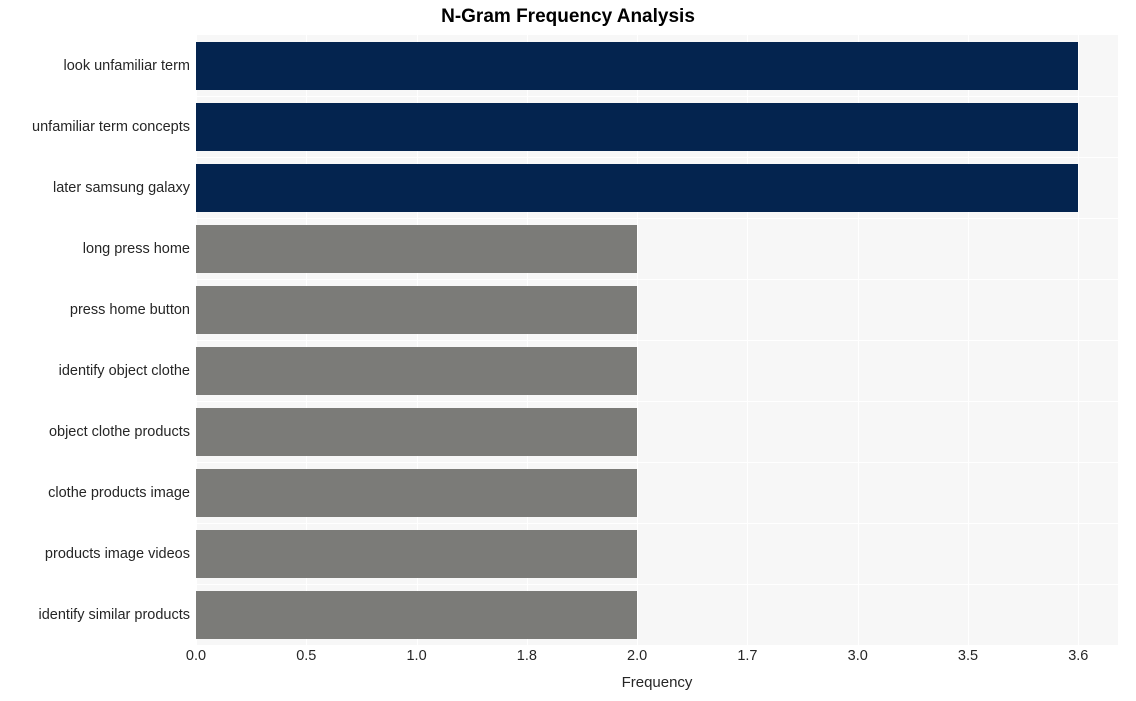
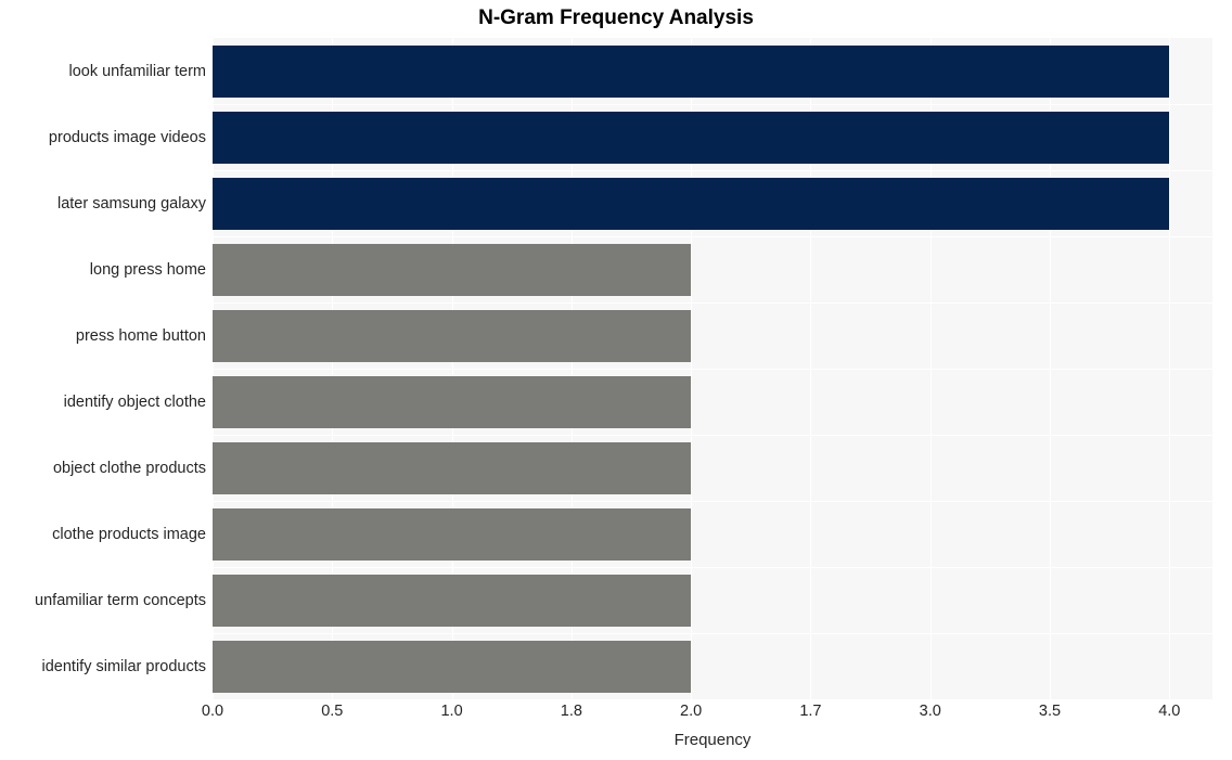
  N-Gram Frequency Analysis
  look unfamiliar term
- unfamiliar term concepts
+ products image videos
  later samsung galaxy
  long press home
  press home button
  identify object clothe
  object clothe products
  clothe products image
- products image videos
+ unfamiliar term concepts
  identify similar products
  0.0
  0.5
  1.0
  1.8
  2.0
  1.7
  3.0
  3.5
- 3.6
+ 4.0
  Frequency
